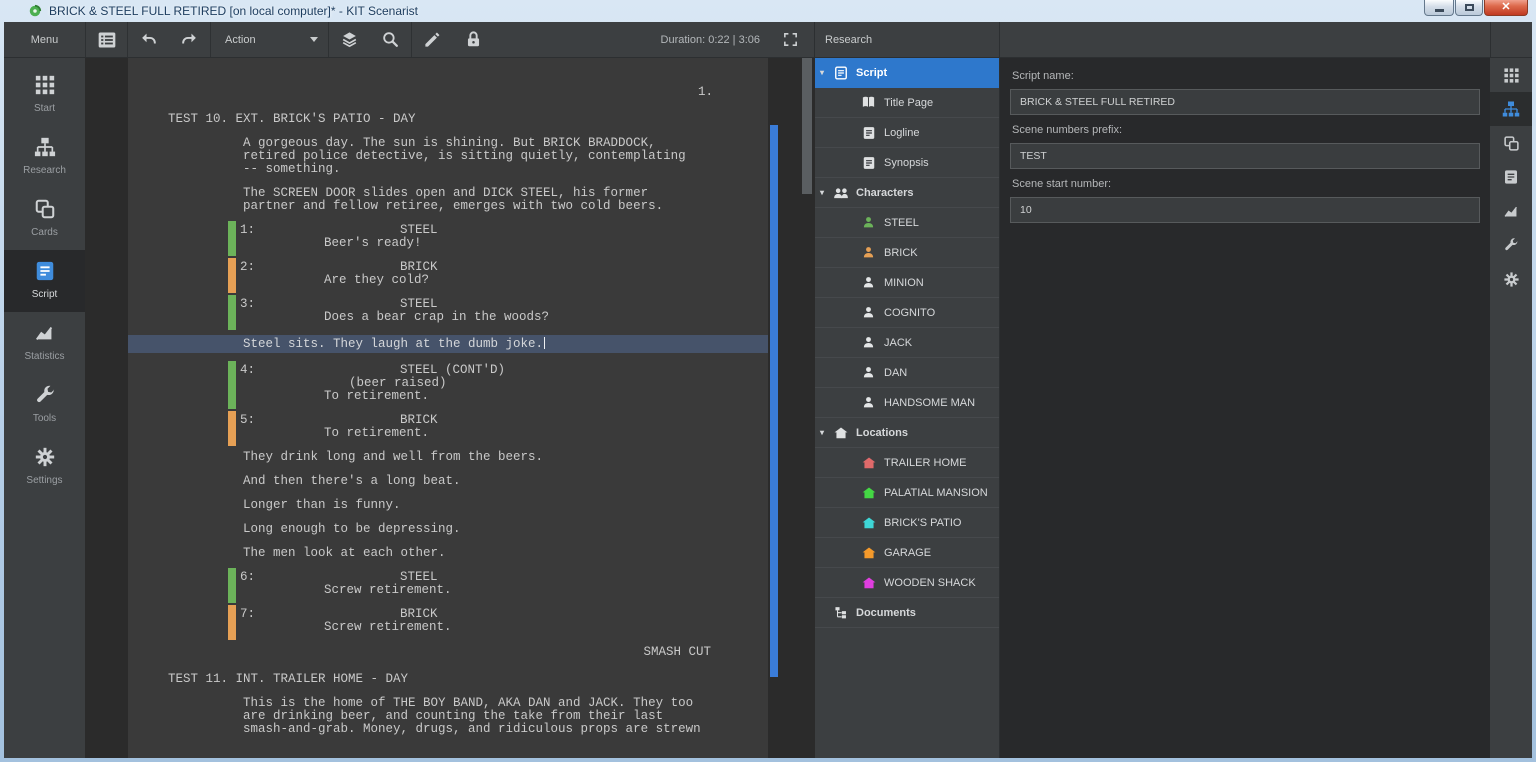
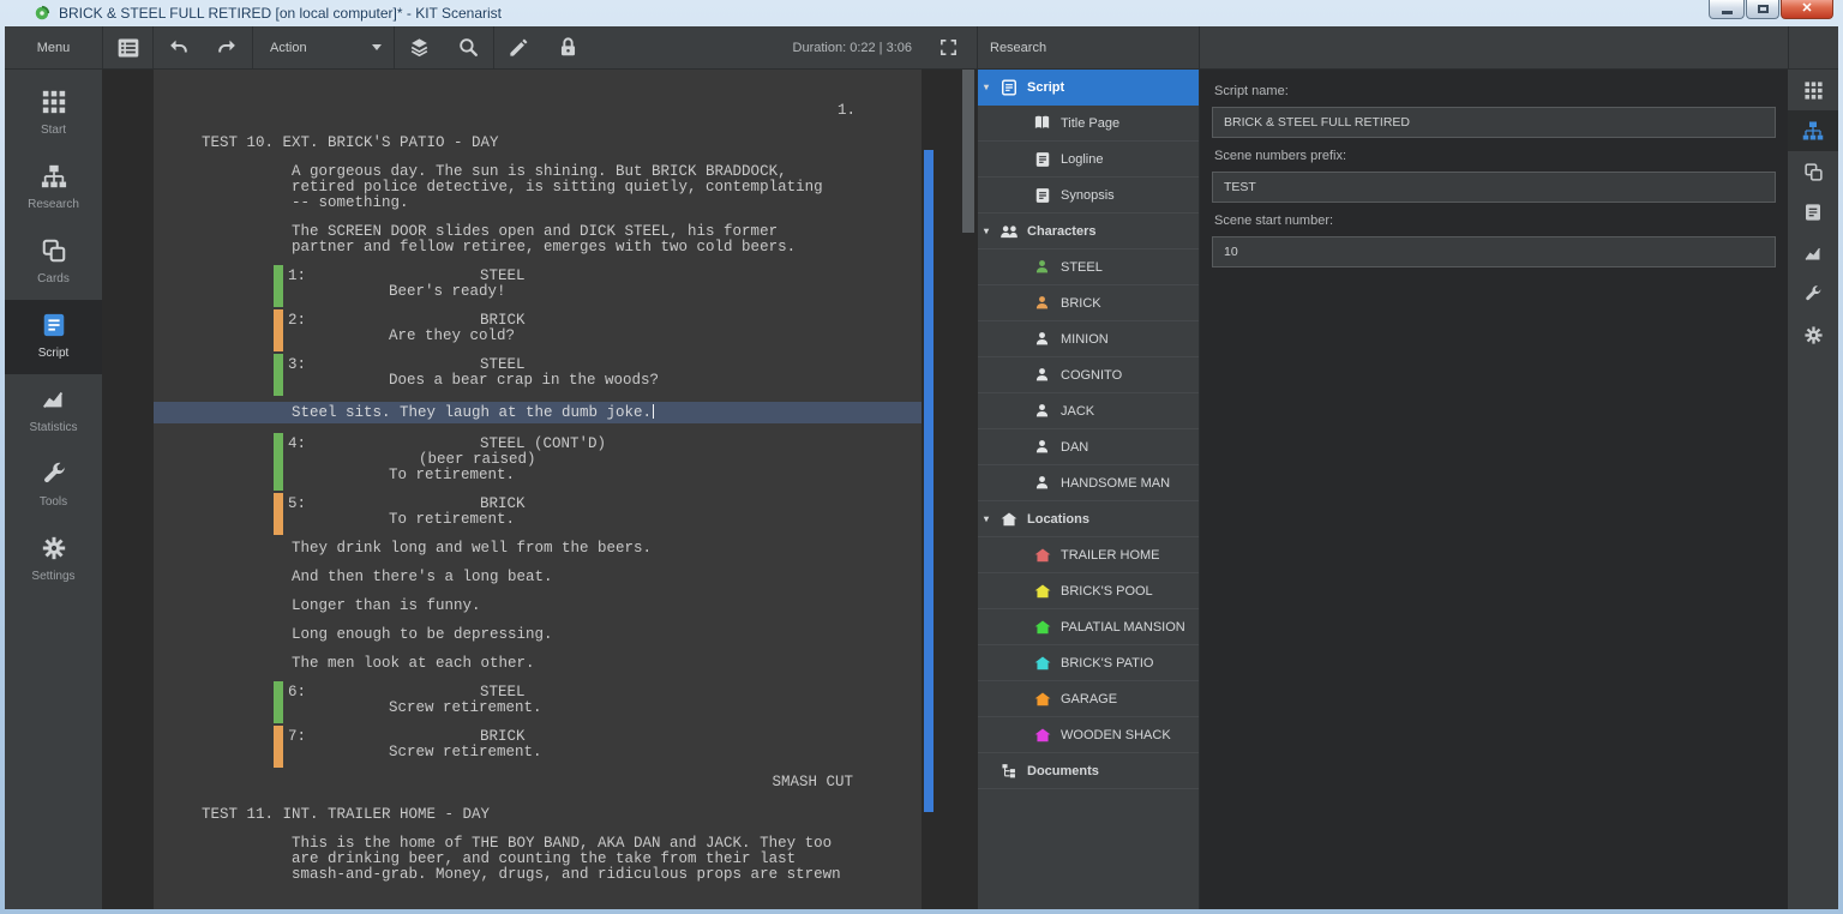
  BRICK & STEEL FULL RETIRED [on local computer]* - KIT Scenarist
  ✕
  Menu
  Action
  Duration: 0:22 | 3:06
  Research
  Start
  Research
  Cards
  Script
  Statistics
  Tools
  Settings
  1.
  TEST 10. EXT. BRICK'S PATIO - DAY
  A gorgeous day. The sun is shining. But BRICK BRADDOCK,
  retired police detective, is sitting quietly, contemplating
  -- something.
  The SCREEN DOOR slides open and DICK STEEL, his former
  partner and fellow retiree, emerges with two cold beers.
  1:
  STEEL
  Beer's ready!
  2:
  BRICK
  Are they cold?
  3:
  STEEL
  Does a bear crap in the woods?
  Steel sits. They laugh at the dumb joke.
  4:
  STEEL (CONT'D)
  (beer raised)
  To retirement.
  5:
  BRICK
  To retirement.
  They drink long and well from the beers.
  And then there's a long beat.
  Longer than is funny.
  Long enough to be depressing.
  The men look at each other.
  6:
  STEEL
  Screw retirement.
  7:
  BRICK
  Screw retirement.
  SMASH CUT
  TEST 11. INT. TRAILER HOME - DAY
  This is the home of THE BOY BAND, AKA DAN and JACK. They too
  are drinking beer, and counting the take from their last
  smash-and-grab. Money, drugs, and ridiculous props are strewn
  ▾
  Script
  Title Page
  Logline
  Synopsis
  ▾
  Characters
  STEEL
  BRICK
  MINION
  COGNITO
  JACK
  DAN
  HANDSOME MAN
  ▾
  Locations
  TRAILER HOME
+ BRICK'S POOL
  PALATIAL MANSION
  BRICK'S PATIO
  GARAGE
  WOODEN SHACK
  Documents
  Script name:
  BRICK & STEEL FULL RETIRED
  Scene numbers prefix:
  TEST
  Scene start number:
  10
